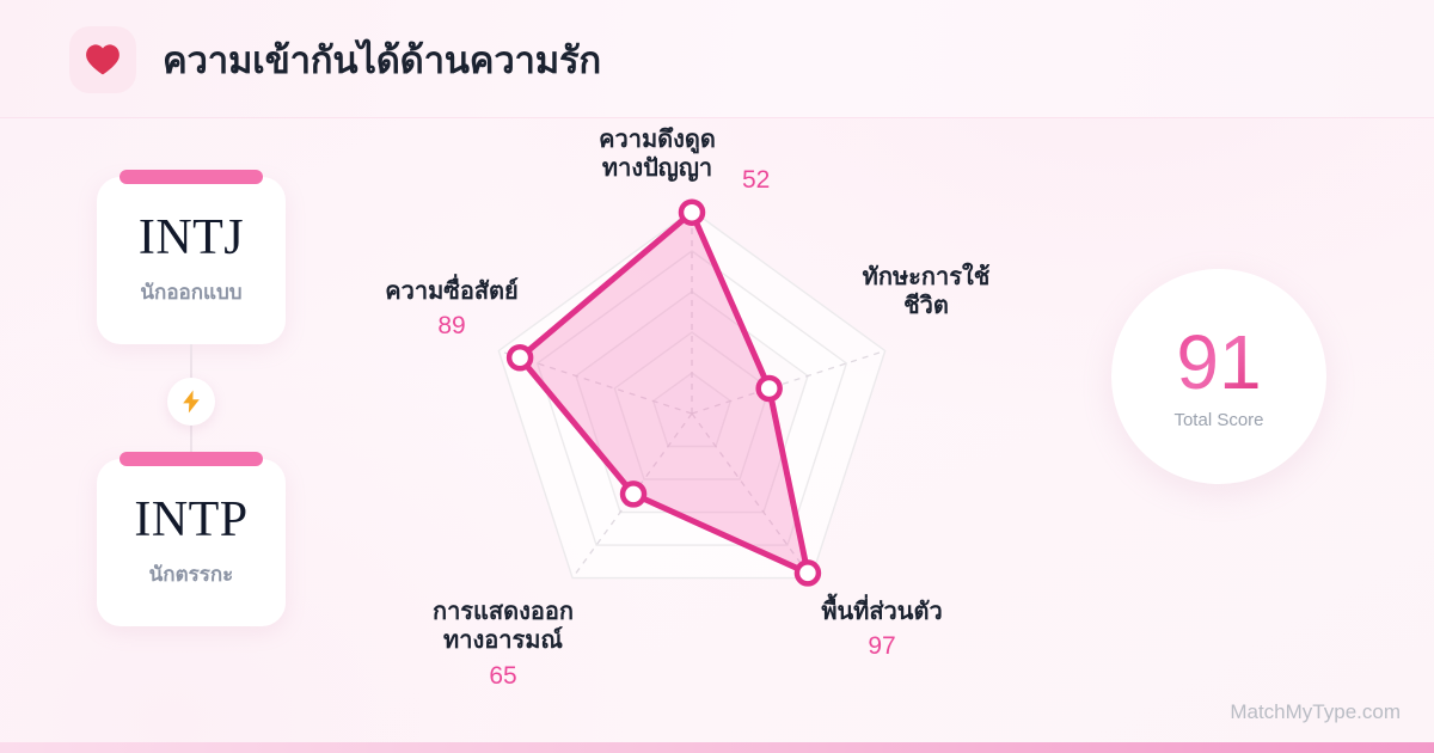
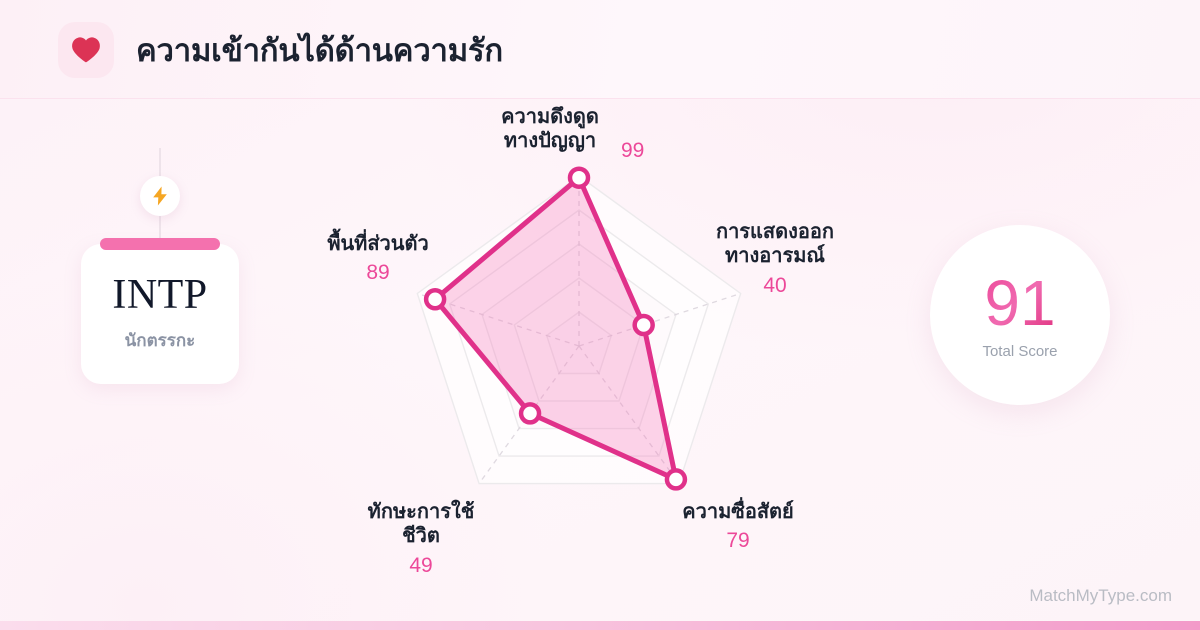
  ความเข้ากันได้ด้านความรัก
- INTJ
- นักออกแบบ
  INTP
  นักตรรกะ
  ความดึงดูดทางปัญญา
- 52
+ 99
- ทักษะการใช้ชีวิต
+ การแสดงออกทางอารมณ์
+ 40
- พื้นที่ส่วนตัว
+ ความซื่อสัตย์
- 97
+ 79
- การแสดงออกทางอารมณ์
+ ทักษะการใช้ชีวิต
- 65
+ 49
- ความซื่อสัตย์
+ พื้นที่ส่วนตัว
  89
  91
  Total Score
  MatchMyType.com
